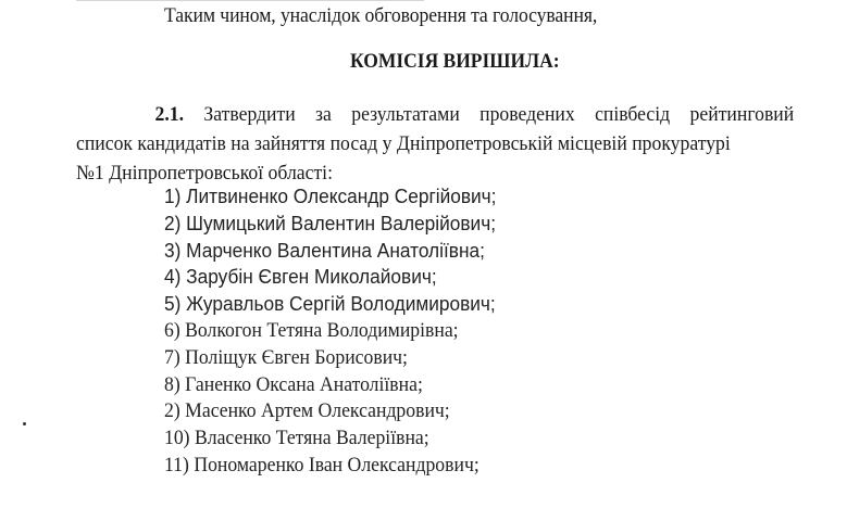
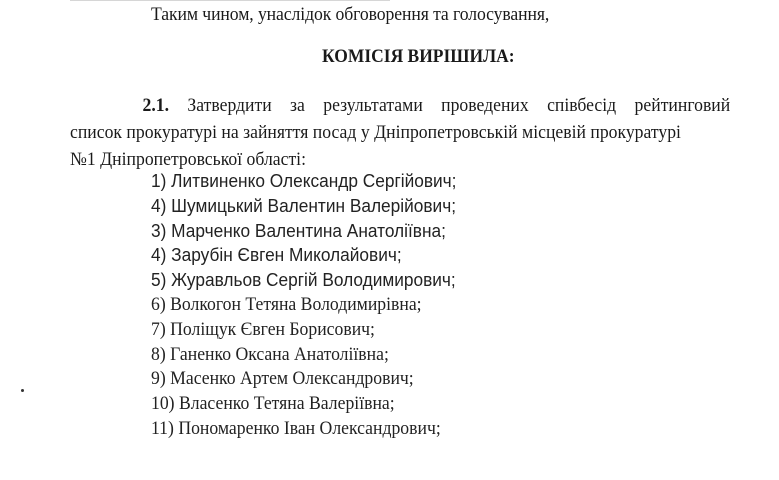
  Таким чином, унаслідок обговорення та голосування,
  КОМІСІЯ ВИРІШИЛА:
  2.1.
  Затвердити
  за
  результатами
  проведених
  співбесід
  рейтинговий
- список кандидатів на зайняття посад у Дніпропетровській місцевій прокуратурі
+ список прокуратурі на зайняття посад у Дніпропетровській місцевій прокуратурі
  №1 Дніпропетровської області:
  1) Литвиненко Олександр Сергійович;
- 2) Шумицький Валентин Валерійович;
+ 4) Шумицький Валентин Валерійович;
  3) Марченко Валентина Анатоліївна;
  4) Зарубін Євген Миколайович;
  5) Журавльов Сергій Володимирович;
  6) Волкогон Тетяна Володимирівна;
  7) Поліщук Євген Борисович;
  8) Ганенко Оксана Анатоліївна;
- 2) Масенко Артем Олександрович;
+ 9) Масенко Артем Олександрович;
  10) Власенко Тетяна Валеріївна;
  11) Пономаренко Іван Олександрович;
